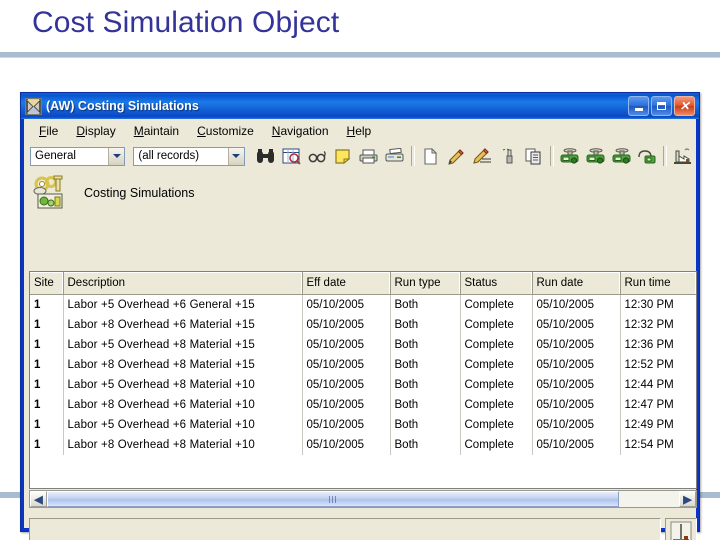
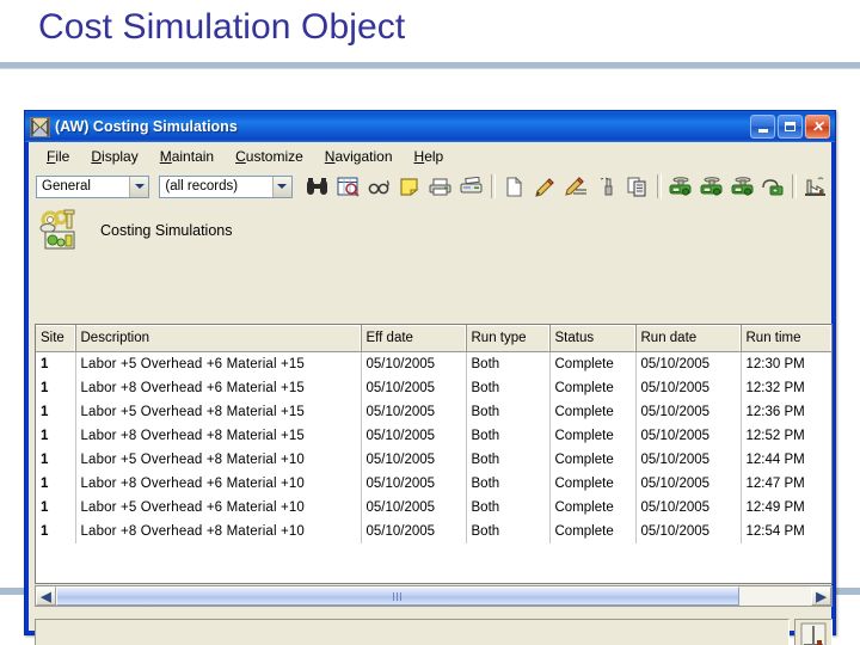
  Cost Simulation Object
  (AW) Costing Simulations
  ✕
  File
  Display
  Maintain
  Customize
  Navigation
  Help
  General
  (all records)
  Costing Simulations
  Site	Description	Eff date	Run type	Status	Run date	Run time
- 1	Labor +5 Overhead +6 General +15	05/10/2005	Both	Complete	05/10/2005	12:30 PM
+ 1	Labor +5 Overhead +6 Material +15	05/10/2005	Both	Complete	05/10/2005	12:30 PM
  1	Labor +8 Overhead +6 Material +15	05/10/2005	Both	Complete	05/10/2005	12:32 PM
  1	Labor +5 Overhead +8 Material +15	05/10/2005	Both	Complete	05/10/2005	12:36 PM
  1	Labor +8 Overhead +8 Material +15	05/10/2005	Both	Complete	05/10/2005	12:52 PM
  1	Labor +5 Overhead +8 Material +10	05/10/2005	Both	Complete	05/10/2005	12:44 PM
  1	Labor +8 Overhead +6 Material +10	05/10/2005	Both	Complete	05/10/2005	12:47 PM
  1	Labor +5 Overhead +6 Material +10	05/10/2005	Both	Complete	05/10/2005	12:49 PM
  1	Labor +8 Overhead +8 Material +10	05/10/2005	Both	Complete	05/10/2005	12:54 PM
  ◀
  ▶
